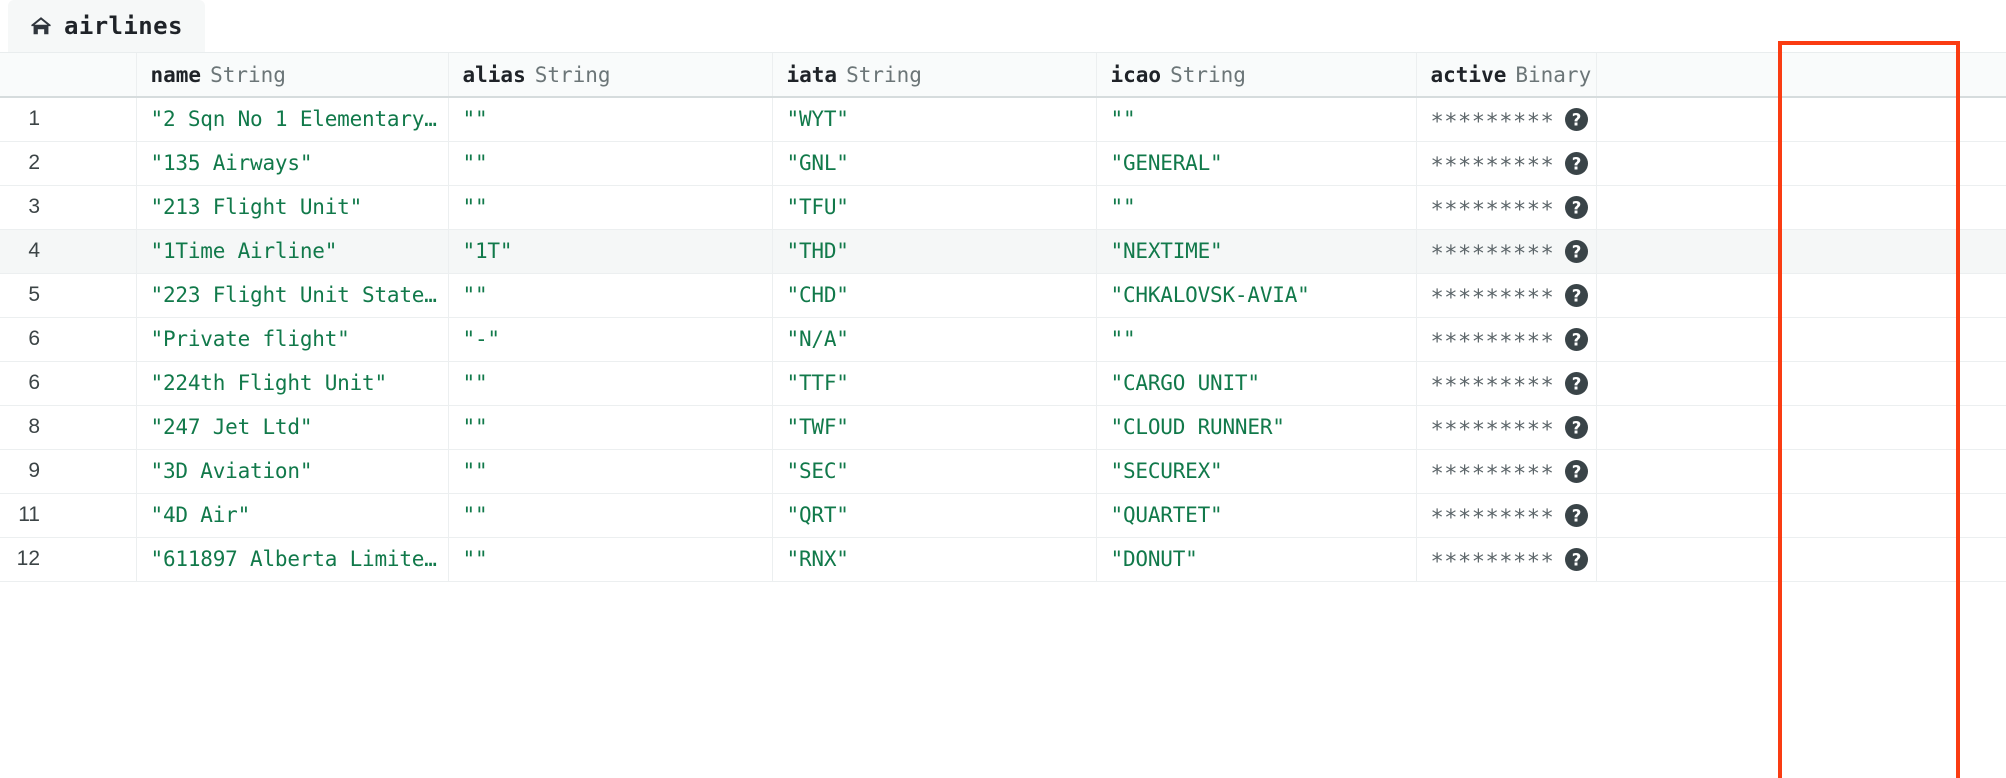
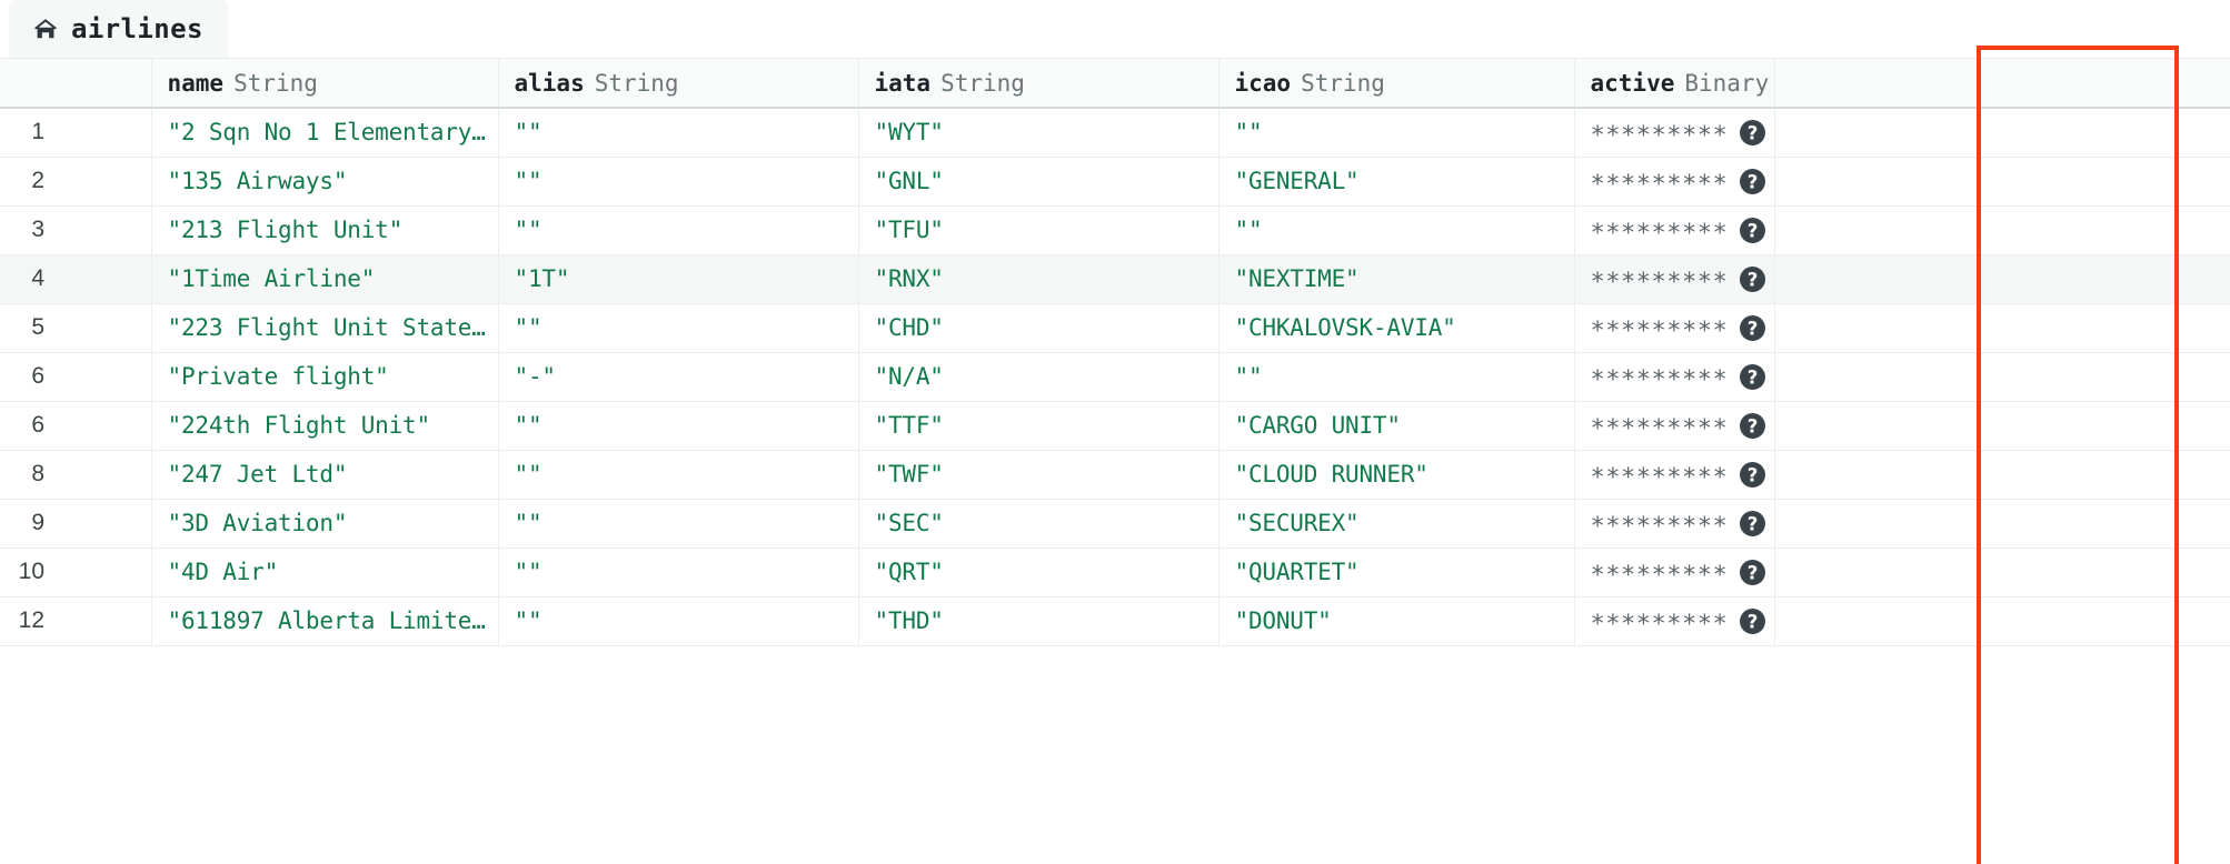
  airlines
  		name String	alias String	iata String	icao String	active Binary
  1		"2 Sqn No 1 Elementary F	""	"WYT"	""	********* ?
  2		"135 Airways"	""	"GNL"	"GENERAL"	********* ?
  3		"213 Flight Unit"	""	"TFU"	""	********* ?
- 4		"1Time Airline"	"1T"	"THD"	"NEXTIME"	********* ?
+ 4		"1Time Airline"	"1T"	"RNX"	"NEXTIME"	********* ?
  5		"223 Flight Unit State A	""	"CHD"	"CHKALOVSK-AVIA"	********* ?
  6		"Private flight"	"-"	"N/A"	""	********* ?
  6		"224th Flight Unit"	""	"TTF"	"CARGO UNIT"	********* ?
  8		"247 Jet Ltd"	""	"TWF"	"CLOUD RUNNER"	********* ?
  9		"3D Aviation"	""	"SEC"	"SECUREX"	********* ?
- 11		"4D Air"	""	"QRT"	"QUARTET"	********* ?
+ 10		"4D Air"	""	"QRT"	"QUARTET"	********* ?
- 12		"611897 Alberta Limited"	""	"RNX"	"DONUT"	********* ?
+ 12		"611897 Alberta Limited"	""	"THD"	"DONUT"	********* ?
